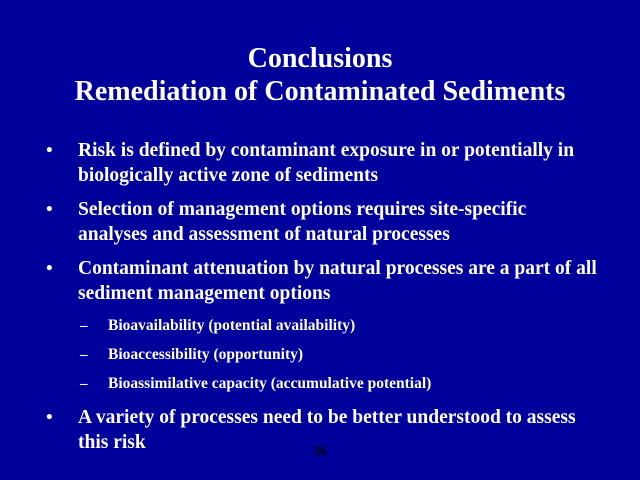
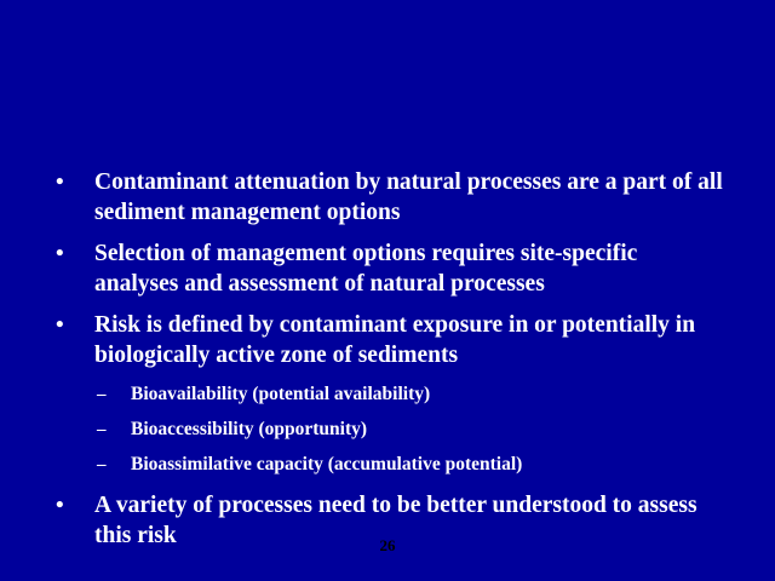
- Conclusions
- Remediation of Contaminated Sediments
  •
- Risk is defined by contaminant exposure in or potentially in biologically active zone of sediments
+ Contaminant attenuation by natural processes are a part of all sediment management options
  •
  Selection of management options requires site-specific analyses and assessment of natural processes
  •
- Contaminant attenuation by natural processes are a part of all sediment management options
+ Risk is defined by contaminant exposure in or potentially in biologically active zone of sediments
  –
  Bioavailability (potential availability)
  –
  Bioaccessibility (opportunity)
  –
  Bioassimilative capacity (accumulative potential)
  •
  A variety of processes need to be better understood to assess this risk
  26
